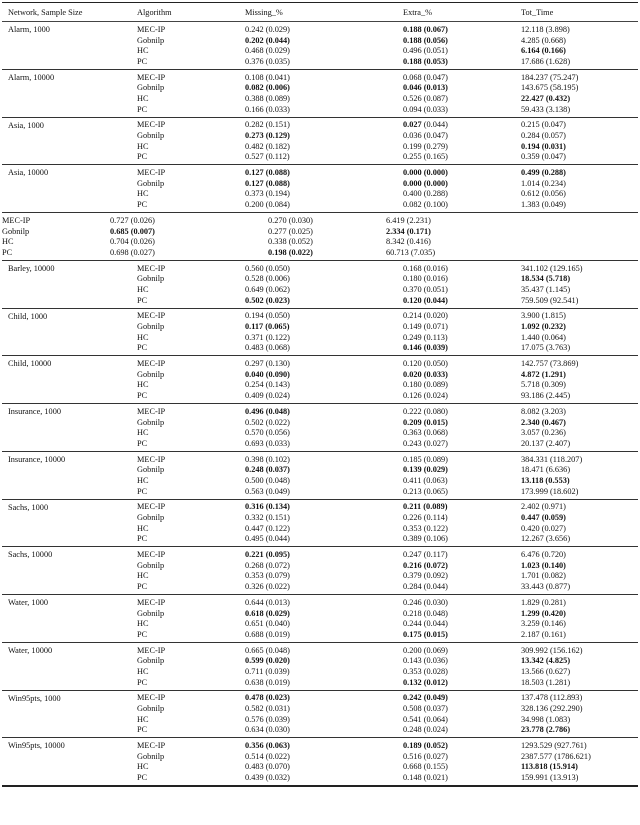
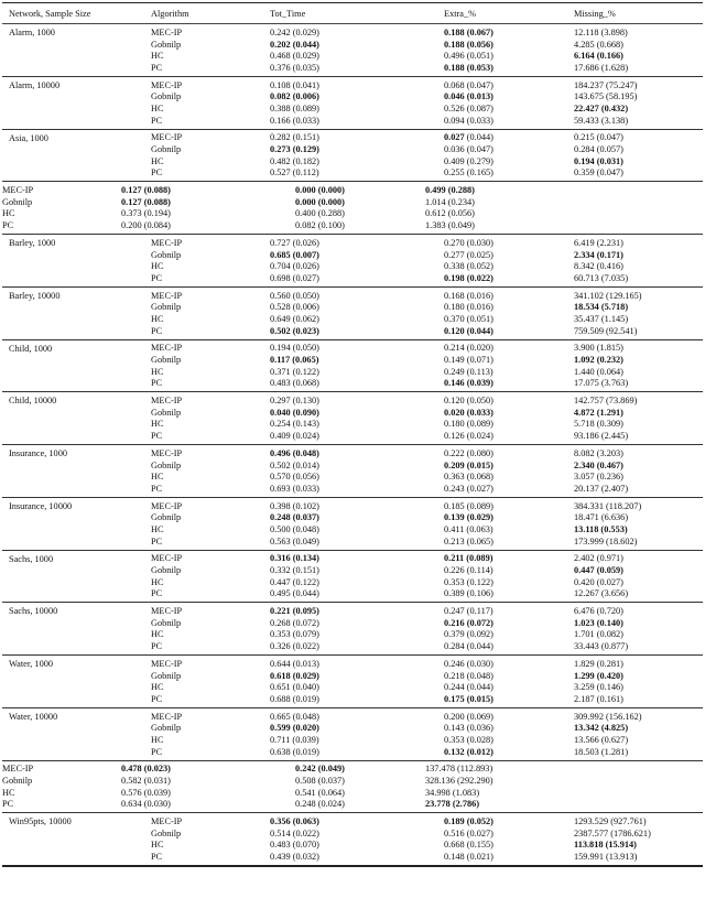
  Network, Sample Size
  Algorithm
- Missing_%
+ Tot_Time
  Extra_%
- Tot_Time
+ Missing_%
  Alarm, 1000
  MEC-IP
  0.242 (0.029)
  0.188 (0.067)
  12.118 (3.898)
  Gobnilp
  0.202 (0.044)
  0.188 (0.056)
  4.285 (0.668)
  HC
  0.468 (0.029)
  0.496 (0.051)
  6.164 (0.166)
  PC
  0.376 (0.035)
  0.188 (0.053)
  17.686 (1.628)
  Alarm, 10000
  MEC-IP
  0.108 (0.041)
  0.068 (0.047)
  184.237 (75.247)
  Gobnilp
  0.082 (0.006)
  0.046 (0.013)
  143.675 (58.195)
  HC
  0.388 (0.089)
  0.526 (0.087)
  22.427 (0.432)
  PC
  0.166 (0.033)
  0.094 (0.033)
  59.433 (3.138)
  Asia, 1000
  MEC-IP
  0.282 (0.151)
  0.027 (0.044)
  0.215 (0.047)
  Gobnilp
  0.273 (0.129)
  0.036 (0.047)
  0.284 (0.057)
  HC
  0.482 (0.182)
- 0.199 (0.279)
+ 0.409 (0.279)
  0.194 (0.031)
  PC
  0.527 (0.112)
  0.255 (0.165)
  0.359 (0.047)
- Asia, 10000
  MEC-IP
  0.127 (0.088)
  0.000 (0.000)
  0.499 (0.288)
  Gobnilp
  0.127 (0.088)
  0.000 (0.000)
  1.014 (0.234)
  HC
  0.373 (0.194)
  0.400 (0.288)
  0.612 (0.056)
  PC
  0.200 (0.084)
  0.082 (0.100)
  1.383 (0.049)
+ Barley, 1000
  MEC-IP
  0.727 (0.026)
  0.270 (0.030)
  6.419 (2.231)
  Gobnilp
  0.685 (0.007)
  0.277 (0.025)
  2.334 (0.171)
  HC
  0.704 (0.026)
  0.338 (0.052)
  8.342 (0.416)
  PC
  0.698 (0.027)
  0.198 (0.022)
  60.713 (7.035)
  Barley, 10000
  MEC-IP
  0.560 (0.050)
  0.168 (0.016)
  341.102 (129.165)
  Gobnilp
  0.528 (0.006)
  0.180 (0.016)
  18.534 (5.718)
  HC
  0.649 (0.062)
  0.370 (0.051)
  35.437 (1.145)
  PC
  0.502 (0.023)
  0.120 (0.044)
  759.509 (92.541)
  Child, 1000
  MEC-IP
  0.194 (0.050)
  0.214 (0.020)
  3.900 (1.815)
  Gobnilp
  0.117 (0.065)
  0.149 (0.071)
  1.092 (0.232)
  HC
  0.371 (0.122)
  0.249 (0.113)
  1.440 (0.064)
  PC
  0.483 (0.068)
  0.146 (0.039)
  17.075 (3.763)
  Child, 10000
  MEC-IP
  0.297 (0.130)
  0.120 (0.050)
  142.757 (73.869)
  Gobnilp
  0.040 (0.090)
  0.020 (0.033)
  4.872 (1.291)
  HC
  0.254 (0.143)
  0.180 (0.089)
  5.718 (0.309)
  PC
  0.409 (0.024)
  0.126 (0.024)
  93.186 (2.445)
  Insurance, 1000
  MEC-IP
  0.496 (0.048)
  0.222 (0.080)
  8.082 (3.203)
  Gobnilp
- 0.502 (0.022)
+ 0.502 (0.014)
  0.209 (0.015)
  2.340 (0.467)
  HC
  0.570 (0.056)
  0.363 (0.068)
  3.057 (0.236)
  PC
  0.693 (0.033)
  0.243 (0.027)
  20.137 (2.407)
  Insurance, 10000
  MEC-IP
  0.398 (0.102)
  0.185 (0.089)
  384.331 (118.207)
  Gobnilp
  0.248 (0.037)
  0.139 (0.029)
  18.471 (6.636)
  HC
  0.500 (0.048)
  0.411 (0.063)
  13.118 (0.553)
  PC
  0.563 (0.049)
  0.213 (0.065)
  173.999 (18.602)
  Sachs, 1000
  MEC-IP
  0.316 (0.134)
  0.211 (0.089)
  2.402 (0.971)
  Gobnilp
  0.332 (0.151)
  0.226 (0.114)
  0.447 (0.059)
  HC
  0.447 (0.122)
  0.353 (0.122)
  0.420 (0.027)
  PC
  0.495 (0.044)
  0.389 (0.106)
  12.267 (3.656)
  Sachs, 10000
  MEC-IP
  0.221 (0.095)
  0.247 (0.117)
  6.476 (0.720)
  Gobnilp
  0.268 (0.072)
  0.216 (0.072)
  1.023 (0.140)
  HC
  0.353 (0.079)
  0.379 (0.092)
  1.701 (0.082)
  PC
  0.326 (0.022)
  0.284 (0.044)
  33.443 (0.877)
  Water, 1000
  MEC-IP
  0.644 (0.013)
  0.246 (0.030)
  1.829 (0.281)
  Gobnilp
  0.618 (0.029)
  0.218 (0.048)
  1.299 (0.420)
  HC
  0.651 (0.040)
  0.244 (0.044)
  3.259 (0.146)
  PC
  0.688 (0.019)
  0.175 (0.015)
  2.187 (0.161)
  Water, 10000
  MEC-IP
  0.665 (0.048)
  0.200 (0.069)
  309.992 (156.162)
  Gobnilp
  0.599 (0.020)
  0.143 (0.036)
  13.342 (4.825)
  HC
  0.711 (0.039)
  0.353 (0.028)
  13.566 (0.627)
  PC
  0.638 (0.019)
  0.132 (0.012)
  18.503 (1.281)
- Win95pts, 1000
  MEC-IP
  0.478 (0.023)
  0.242 (0.049)
  137.478 (112.893)
  Gobnilp
  0.582 (0.031)
  0.508 (0.037)
  328.136 (292.290)
  HC
  0.576 (0.039)
  0.541 (0.064)
  34.998 (1.083)
  PC
  0.634 (0.030)
  0.248 (0.024)
  23.778 (2.786)
  Win95pts, 10000
  MEC-IP
  0.356 (0.063)
  0.189 (0.052)
  1293.529 (927.761)
  Gobnilp
  0.514 (0.022)
  0.516 (0.027)
  2387.577 (1786.621)
  HC
  0.483 (0.070)
  0.668 (0.155)
  113.818 (15.914)
  PC
  0.439 (0.032)
  0.148 (0.021)
  159.991 (13.913)
